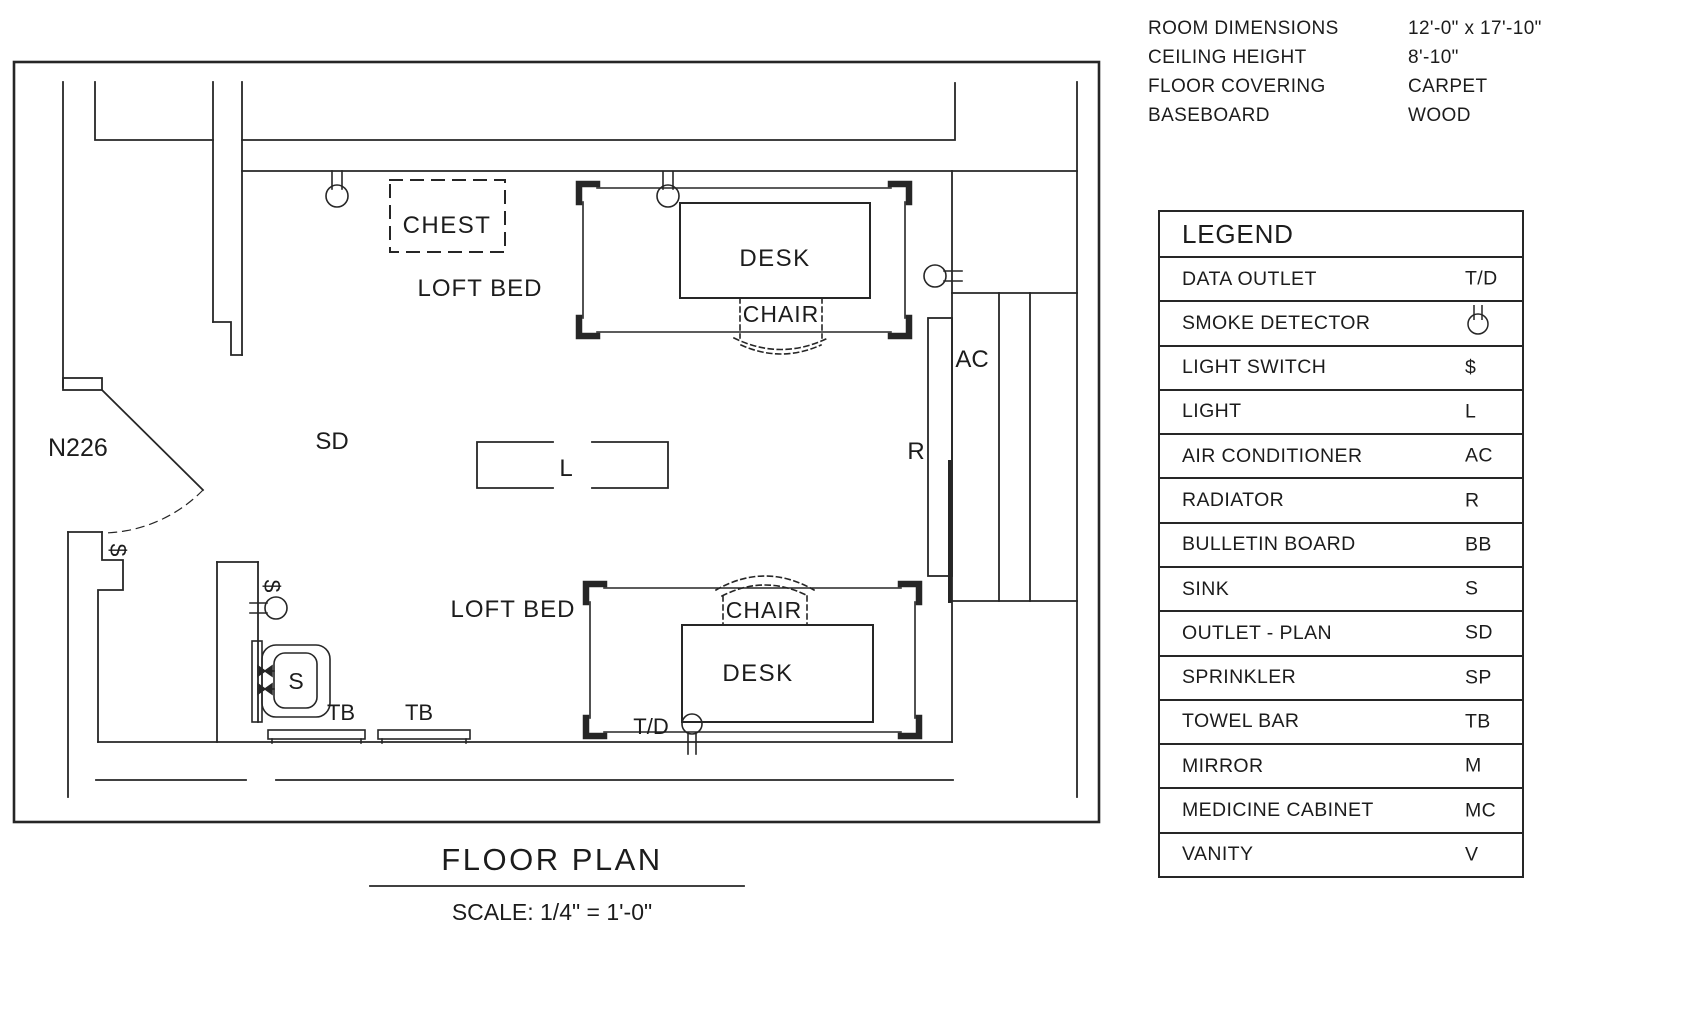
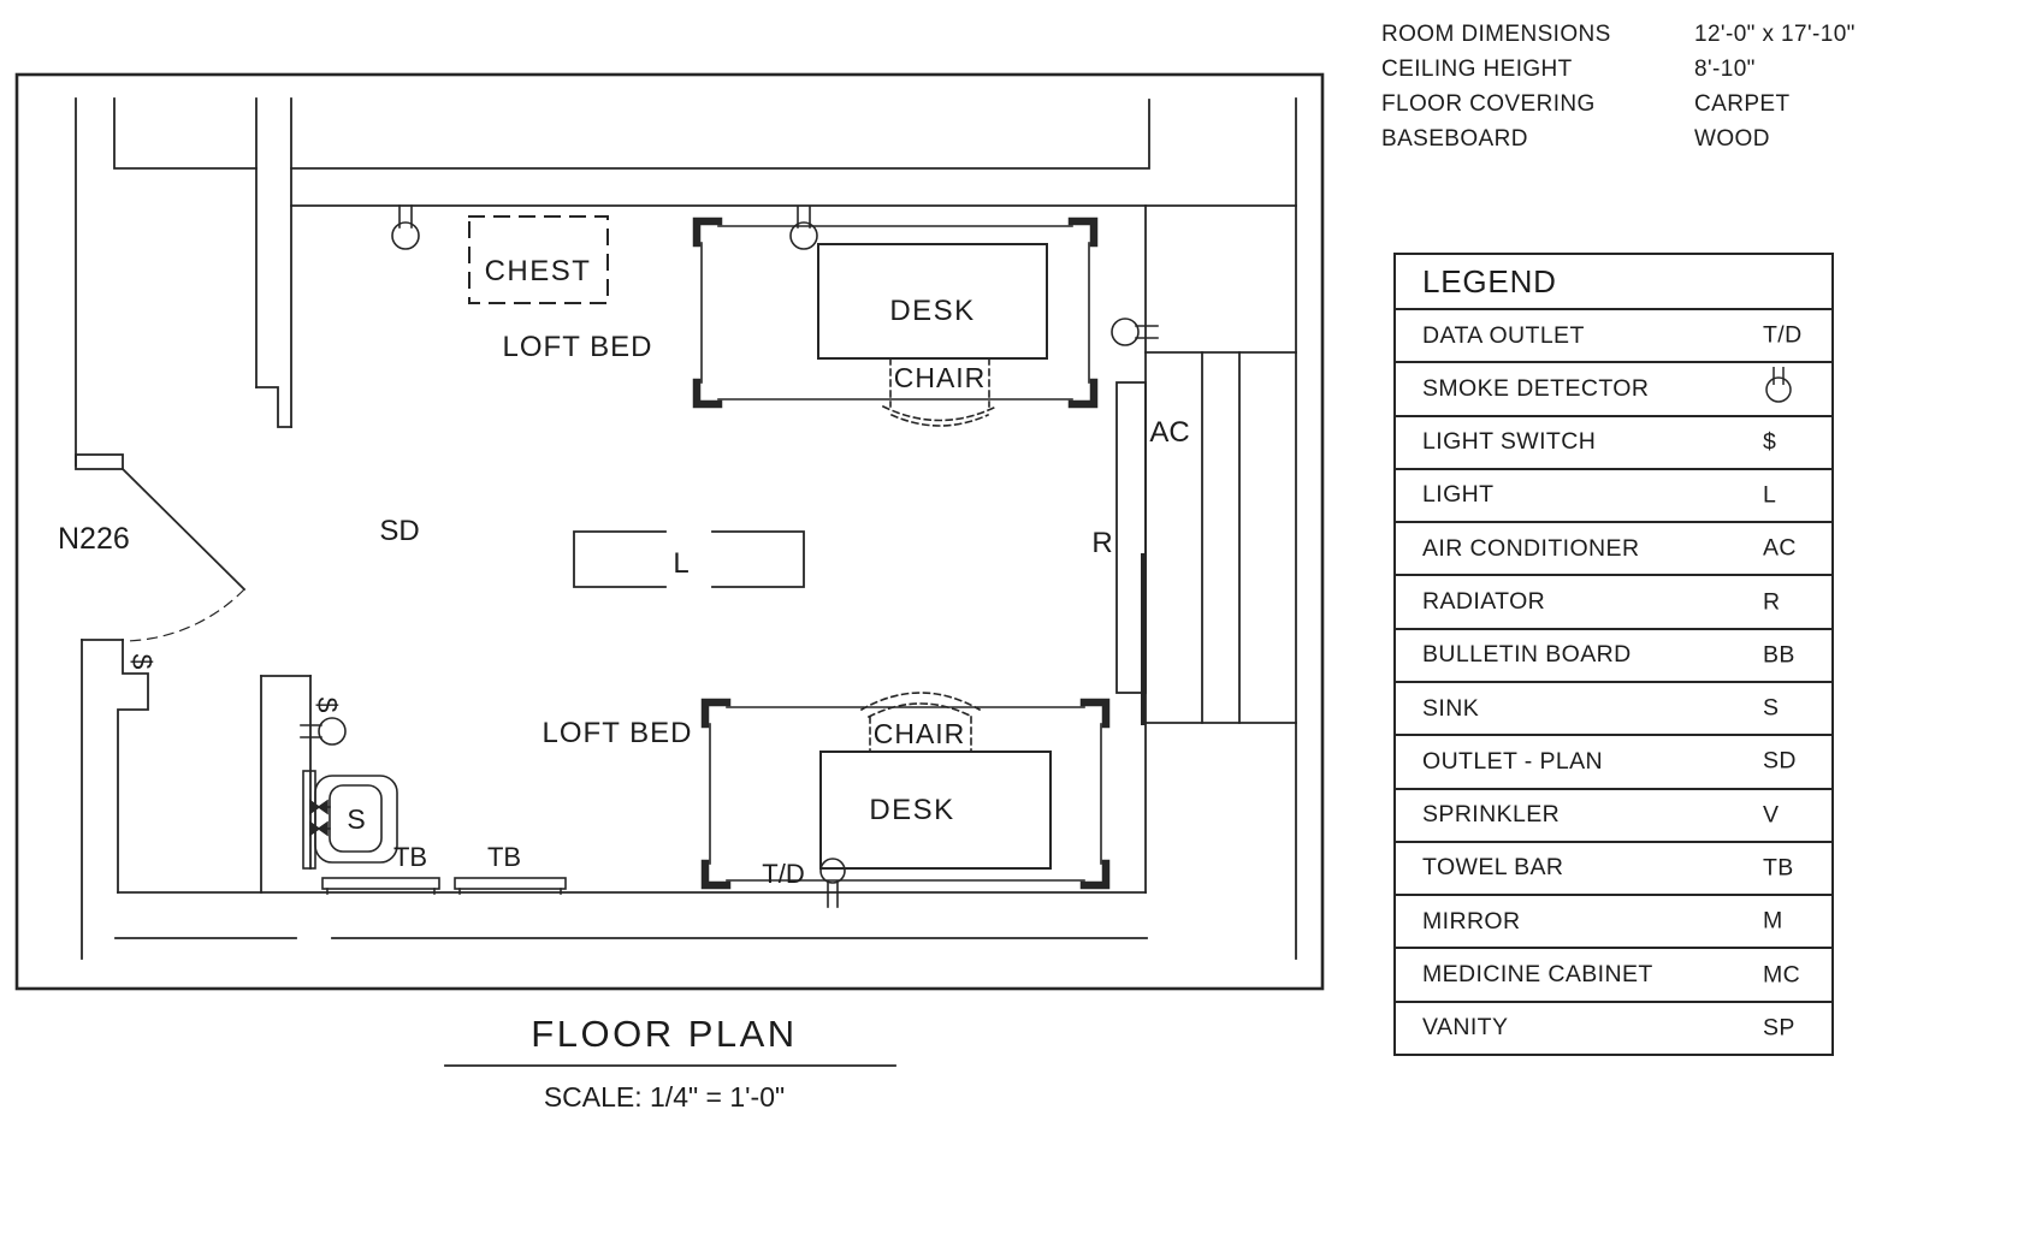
  N226
  CHEST
  LOFT BED
  DESK
  CHAIR
  LOFT BED
  CHAIR
  DESK
  SD
  L
  AC
  R
  S
  TB
  TB
  T/D
  FLOOR PLAN
  SCALE: 1/4" = 1'-0"
  ROOM DIMENSIONS
  12'-0" x 17'-10"
  CEILING HEIGHT
  8'-10"
  FLOOR COVERING
  CARPET
  BASEBOARD
  WOOD
  LEGEND
  DATA OUTLET
  T/D
  SMOKE DETECTOR
  LIGHT SWITCH
  $
  LIGHT
  L
  AIR CONDITIONER
  AC
  RADIATOR
  R
  BULLETIN BOARD
  BB
  SINK
  S
  OUTLET - PLAN
  SD
  SPRINKLER
- SP
+ V
  TOWEL BAR
  TB
  MIRROR
  M
  MEDICINE CABINET
  MC
  VANITY
- V
+ SP
